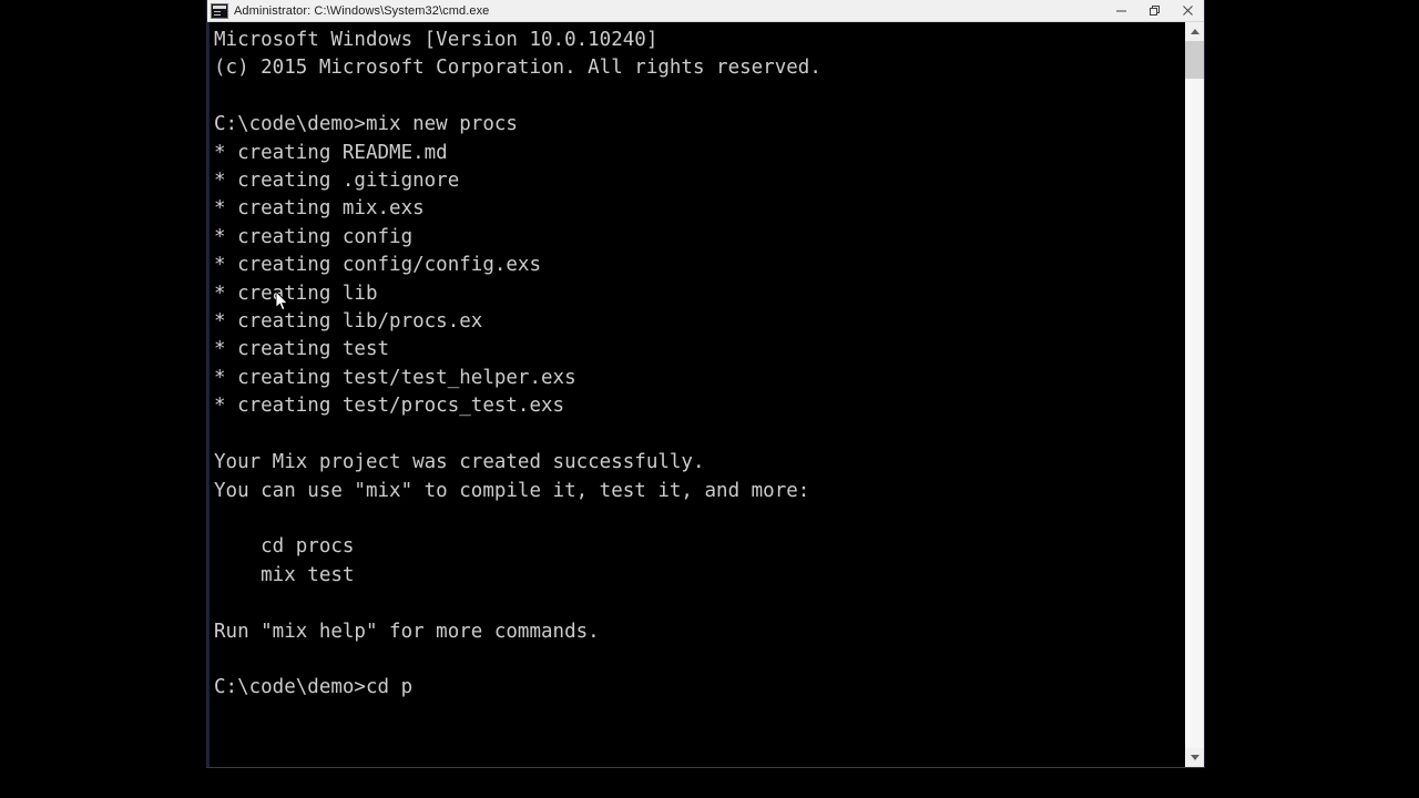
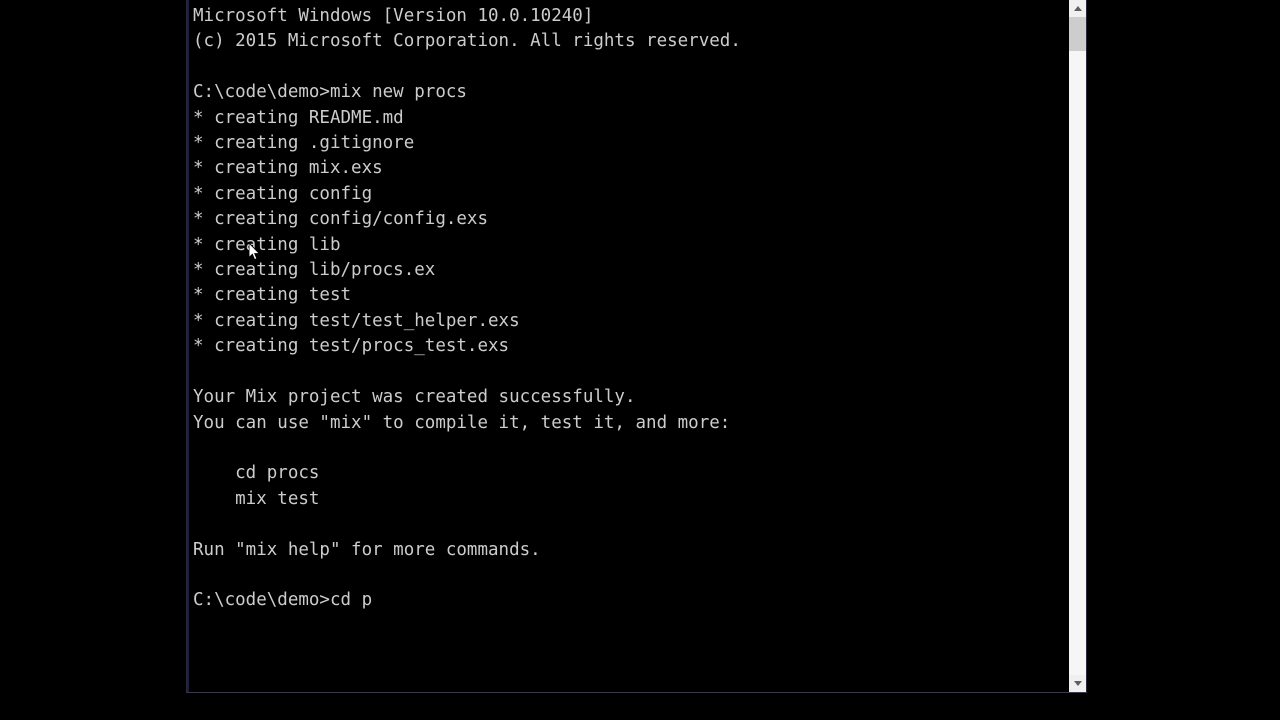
- Administrator: C:\Windows\System32\cmd.exe
  Microsoft Windows [Version 10.0.10240]
  (c) 2015 Microsoft Corporation. All rights reserved.
  C:\code\demo>mix new procs
  * creating README.md
  * creating .gitignore
  * creating mix.exs
  * creating config
  * creating config/config.exs
  * creting lib
  * creating lib/procs.ex
  * creating test
  * creating test/test_helper.exs
  * creating test/procs_test.exs
  Your Mix project was created successfully.
  You can use "mix" to compile it, test it, and more:
  cd procs
  mix test
  Run "mix help" for more commands.
  C:\code\demo>cd p
